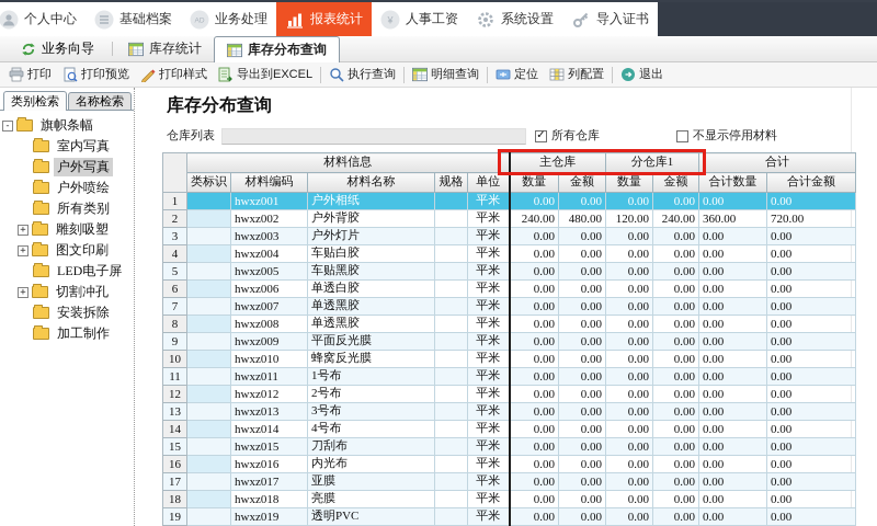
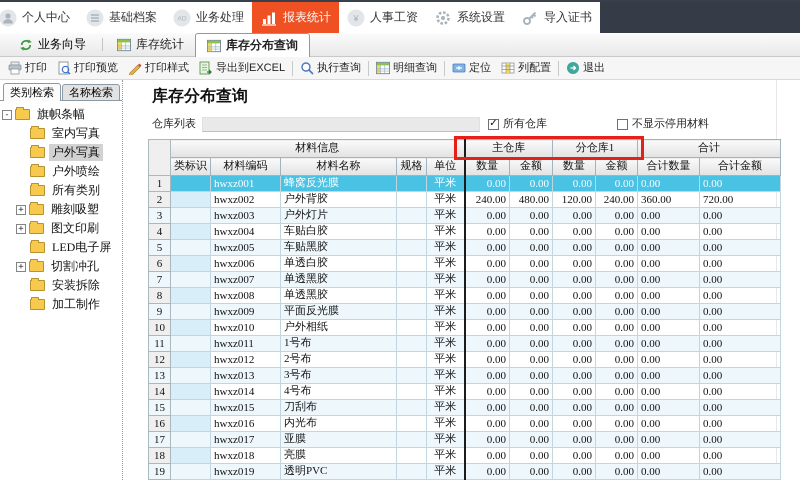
  个人中心
  基础档案
  业务处理
  报表统计
  ¥
  人事工资
  系统设置
  导入证书
  业务向导
  库存统计
  库存分布查询
  打印
  打印预览
  打印样式
  导出到EXCEL
  执行查询
  明细查询
  定位
  列配置
  退出
  类别检索
  名称检索
  -
  旗帜条幅
  室内写真
  户外写真
  户外喷绘
  所有类别
  +
  雕刻吸塑
  +
  图文印刷
  LED电子屏
  +
  切割冲孔
  安装拆除
  加工制作
  库存分布查询
  仓库列表
  ✓
  所有仓库
  不显示停用材料
  	材料信息	主仓库	分仓库1	合计
  类标识	材料编码	材料名称	规格	单位	数量	金额	数量	金额	合计数量	合计金额
- 1		hwxz001	户外相纸		平米	0.00	0.00	0.00	0.00	0.00	0.00
+ 1		hwxz001	蜂窝反光膜		平米	0.00	0.00	0.00	0.00	0.00	0.00
  2		hwxz002	户外背胶		平米	240.00	480.00	120.00	240.00	360.00	720.00
  3		hwxz003	户外灯片		平米	0.00	0.00	0.00	0.00	0.00	0.00
  4		hwxz004	车贴白胶		平米	0.00	0.00	0.00	0.00	0.00	0.00
  5		hwxz005	车贴黑胶		平米	0.00	0.00	0.00	0.00	0.00	0.00
  6		hwxz006	单透白胶		平米	0.00	0.00	0.00	0.00	0.00	0.00
  7		hwxz007	单透黑胶		平米	0.00	0.00	0.00	0.00	0.00	0.00
  8		hwxz008	单透黑胶		平米	0.00	0.00	0.00	0.00	0.00	0.00
  9		hwxz009	平面反光膜		平米	0.00	0.00	0.00	0.00	0.00	0.00
- 10		hwxz010	蜂窝反光膜		平米	0.00	0.00	0.00	0.00	0.00	0.00
+ 10		hwxz010	户外相纸		平米	0.00	0.00	0.00	0.00	0.00	0.00
  11		hwxz011	1号布		平米	0.00	0.00	0.00	0.00	0.00	0.00
  12		hwxz012	2号布		平米	0.00	0.00	0.00	0.00	0.00	0.00
  13		hwxz013	3号布		平米	0.00	0.00	0.00	0.00	0.00	0.00
  14		hwxz014	4号布		平米	0.00	0.00	0.00	0.00	0.00	0.00
  15		hwxz015	刀刮布		平米	0.00	0.00	0.00	0.00	0.00	0.00
  16		hwxz016	内光布		平米	0.00	0.00	0.00	0.00	0.00	0.00
  17		hwxz017	亚膜		平米	0.00	0.00	0.00	0.00	0.00	0.00
  18		hwxz018	亮膜		平米	0.00	0.00	0.00	0.00	0.00	0.00
  19		hwxz019	透明PVC		平米	0.00	0.00	0.00	0.00	0.00	0.00
